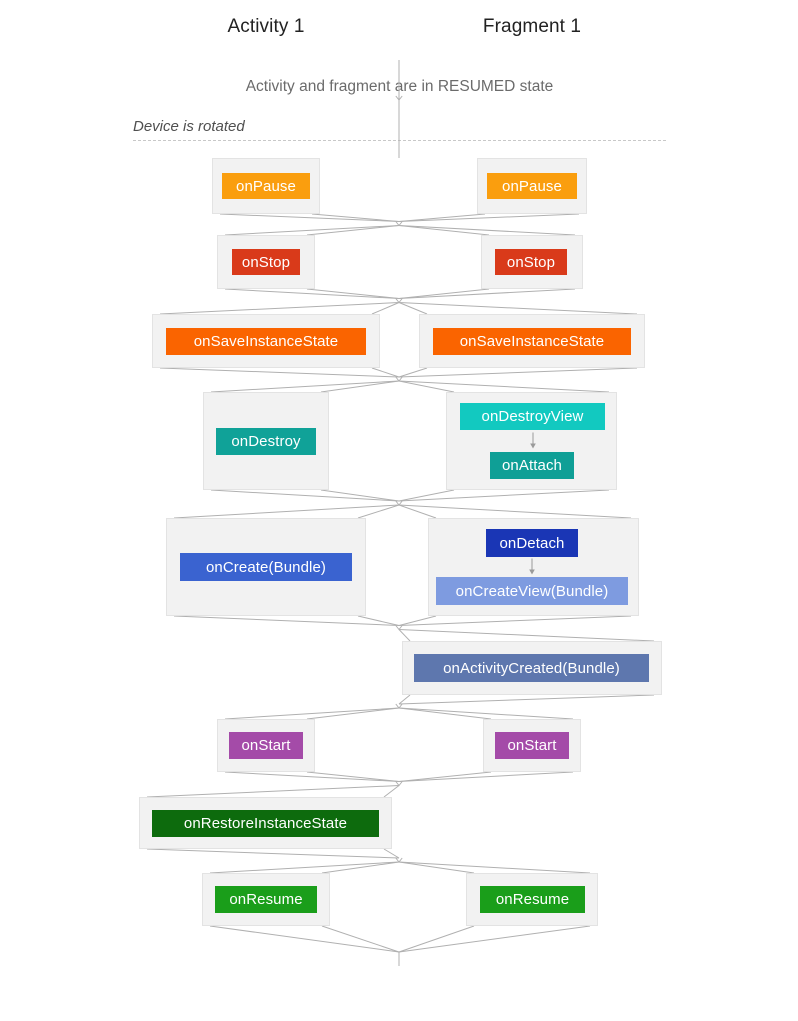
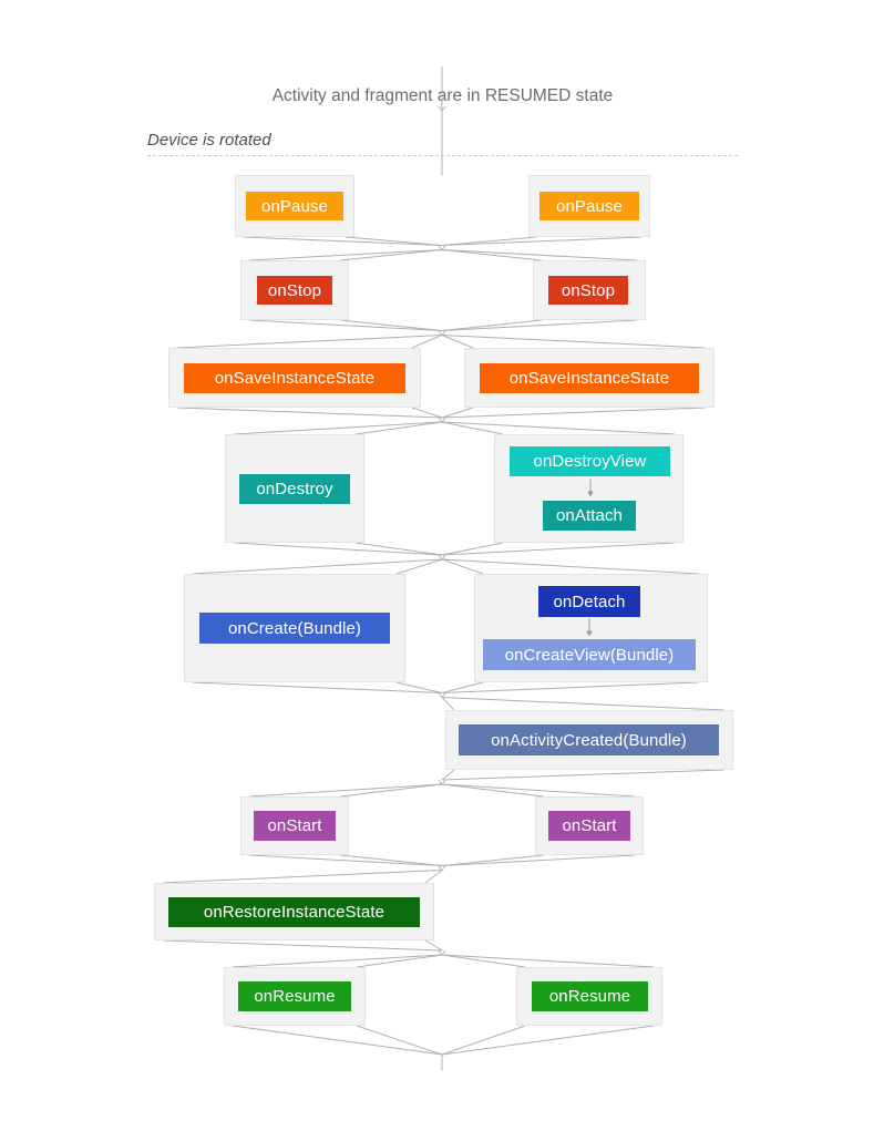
- Activity 1
- Fragment 1
  Activity and fragmentre in RESUMED state
  Device is rotated
  onPause
  onPause
  onStop
  onStop
  onSaveInstanceState
  onSaveInstanceState
  onDestroy
  onDestroyView
  onAttach
  onCreate(Bundle)
  onDetach
  onCreateView(Bundle)
  onActivityCreated(Bundle)
  onStart
  onStart
  onRestoreInstanceState
  onResume
  onResume
